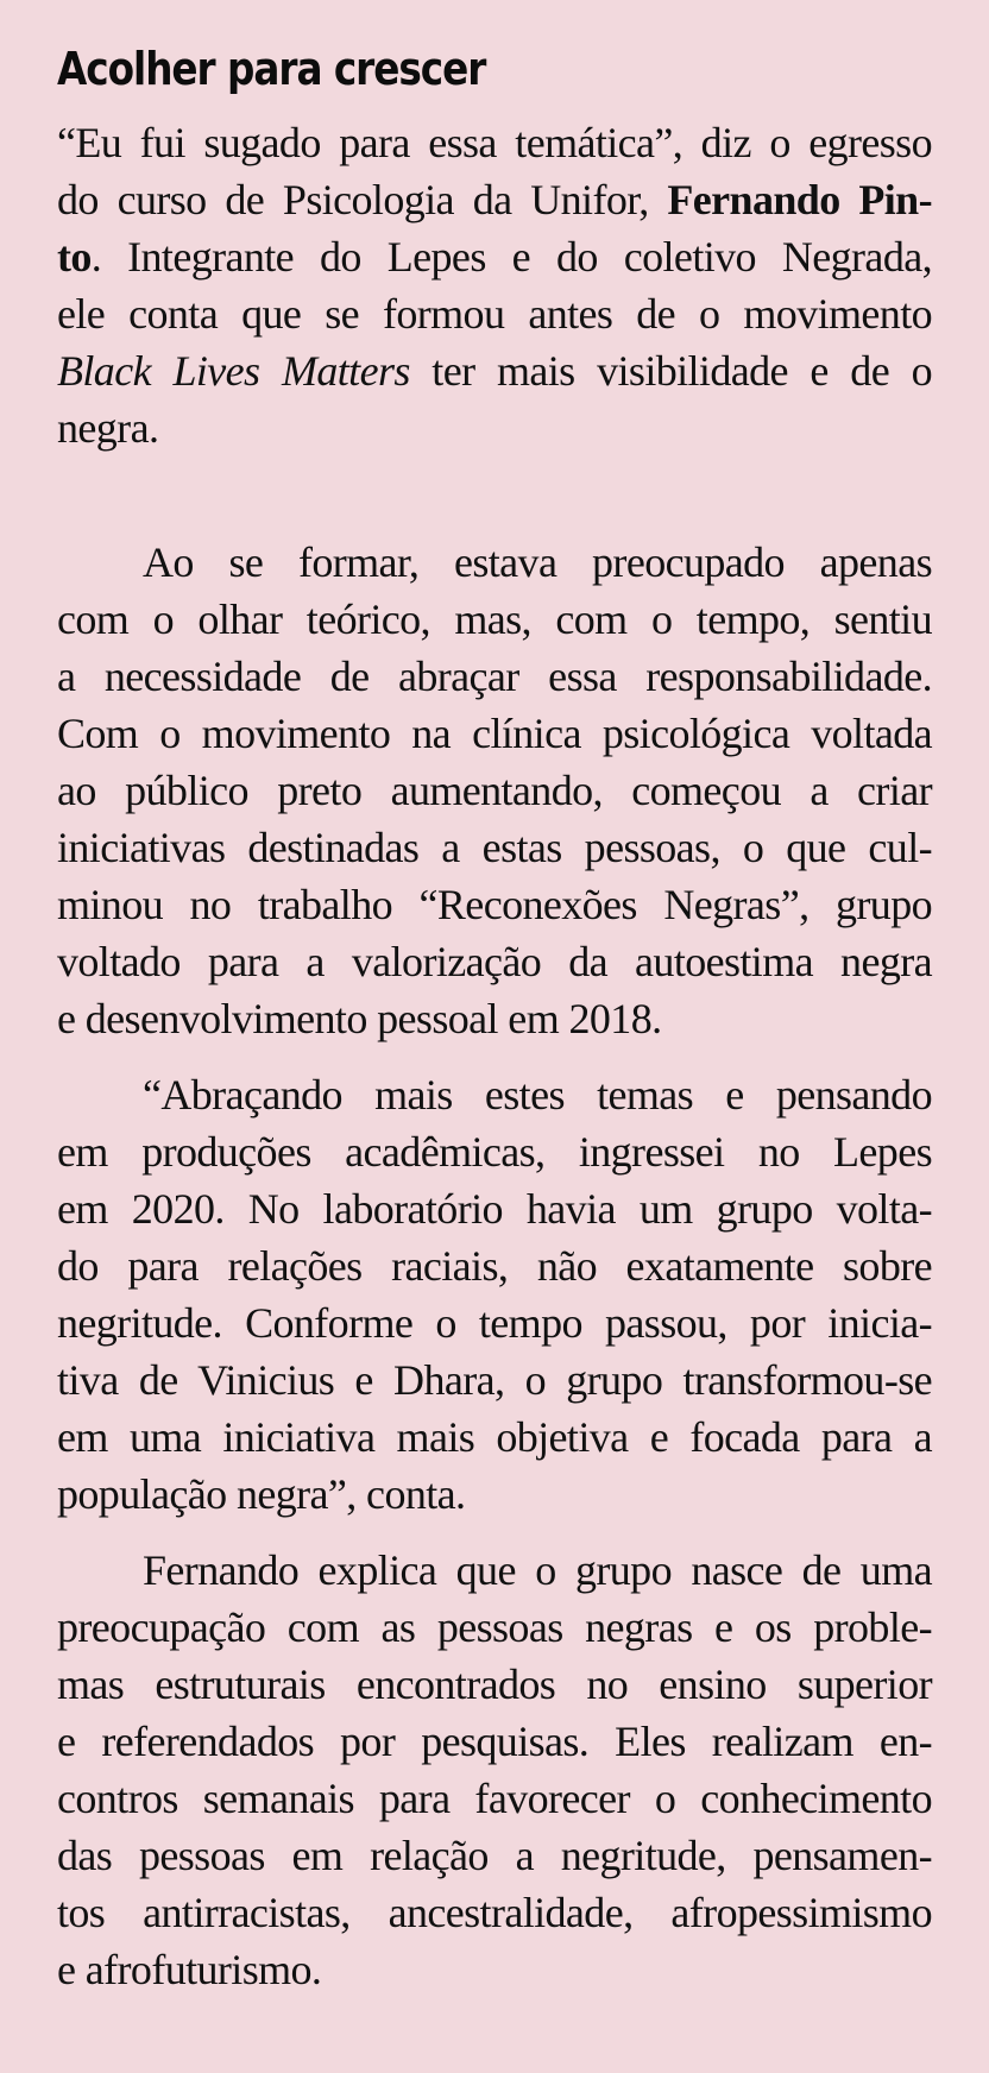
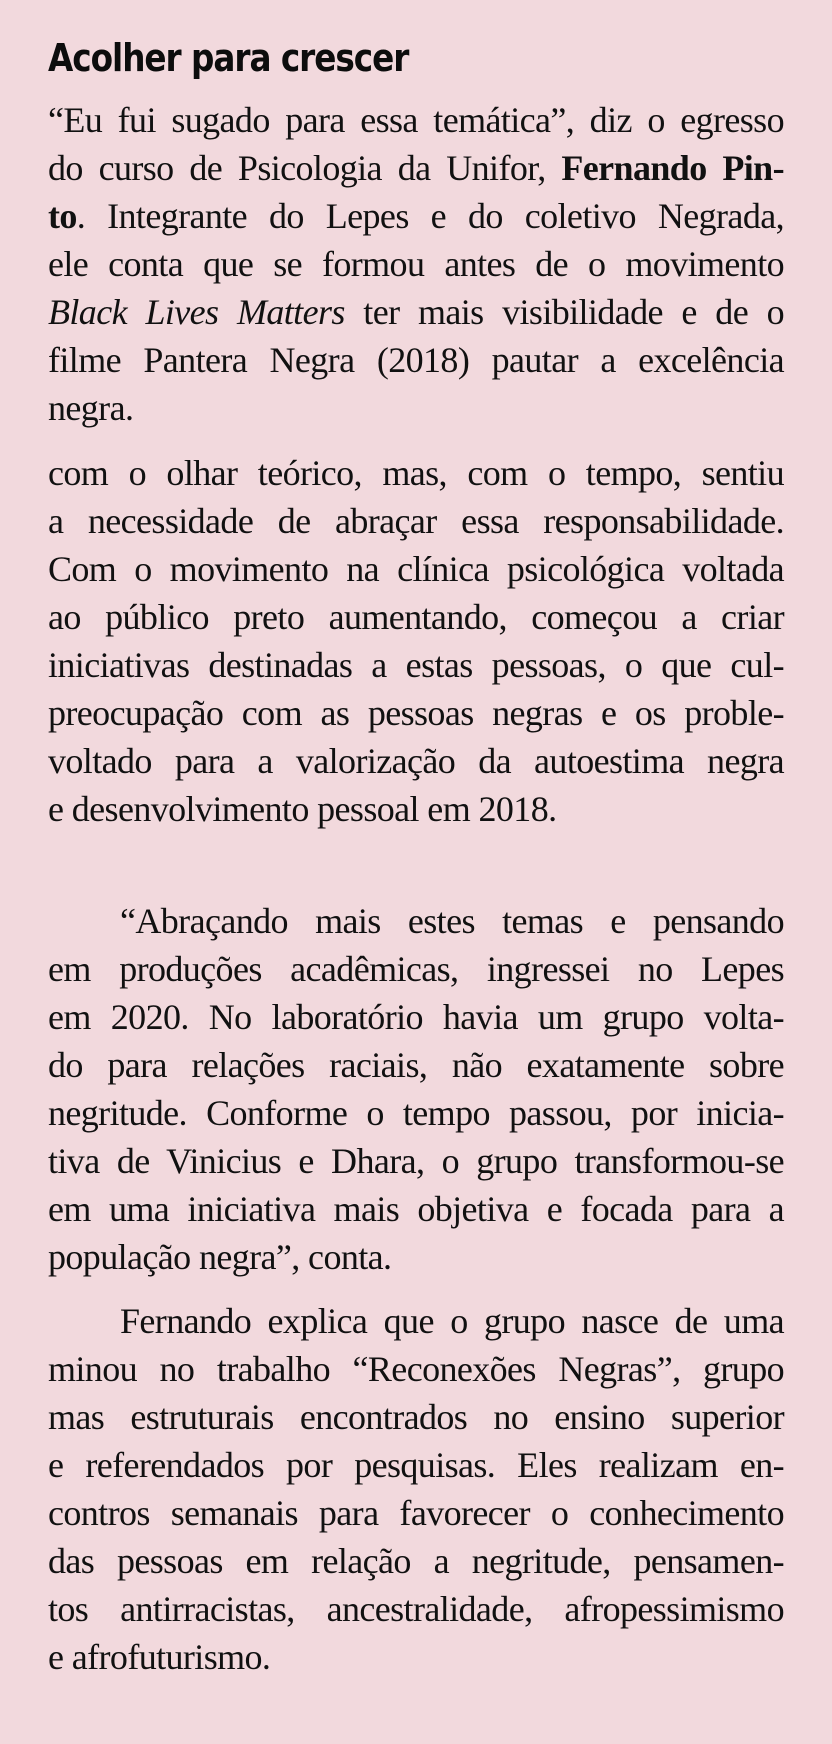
  Acolher para crescer
  “Eu fui sugado para essa temática”, diz o egresso
  do curso de Psicologia da Unifor, Fernando Pin-
  to. Integrante do Lepes e do coletivo Negrada,
  ele conta que se formou antes de o movimento
  Black Lives Matters ter mais visibilidade e de o
+ filme Pantera Negra (2018) pautar a excelência
  negra.
- Ao se formar, estava preocupado apenas
  com o olhar teórico, mas, com o tempo, sentiu
  a necessidade de abraçar essa responsabilidade.
  Com o movimento na clínica psicológica voltada
  ao público preto aumentando, começou a criar
  iniciativas destinadas a estas pessoas, o que cul-
- minou no trabalho “Reconexões Negras”, grupo
+ preocupação com as pessoas negras e os proble-
  voltado para a valorização da autoestima negra
  e desenvolvimento pessoal em 2018.
  “Abraçando mais estes temas e pensando
  em produções acadêmicas, ingressei no Lepes
  em 2020. No laboratório havia um grupo volta-
  do para relações raciais, não exatamente sobre
  negritude. Conforme o tempo passou, por inicia-
  tiva de Vinicius e Dhara, o grupo transformou-se
  em uma iniciativa mais objetiva e focada para a
  população negra”, conta.
  Fernando explica que o grupo nasce de uma
- preocupação com as pessoas negras e os proble-
+ minou no trabalho “Reconexões Negras”, grupo
  mas estruturais encontrados no ensino superior
  e referendados por pesquisas. Eles realizam en-
  contros semanais para favorecer o conhecimento
  das pessoas em relação a negritude, pensamen-
  tos antirracistas, ancestralidade, afropessimismo
  e afrofuturismo.
